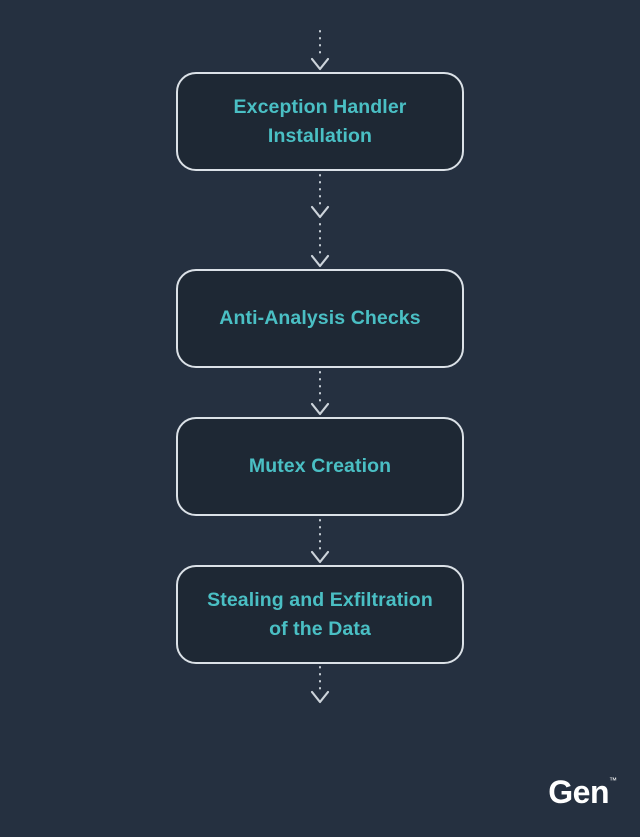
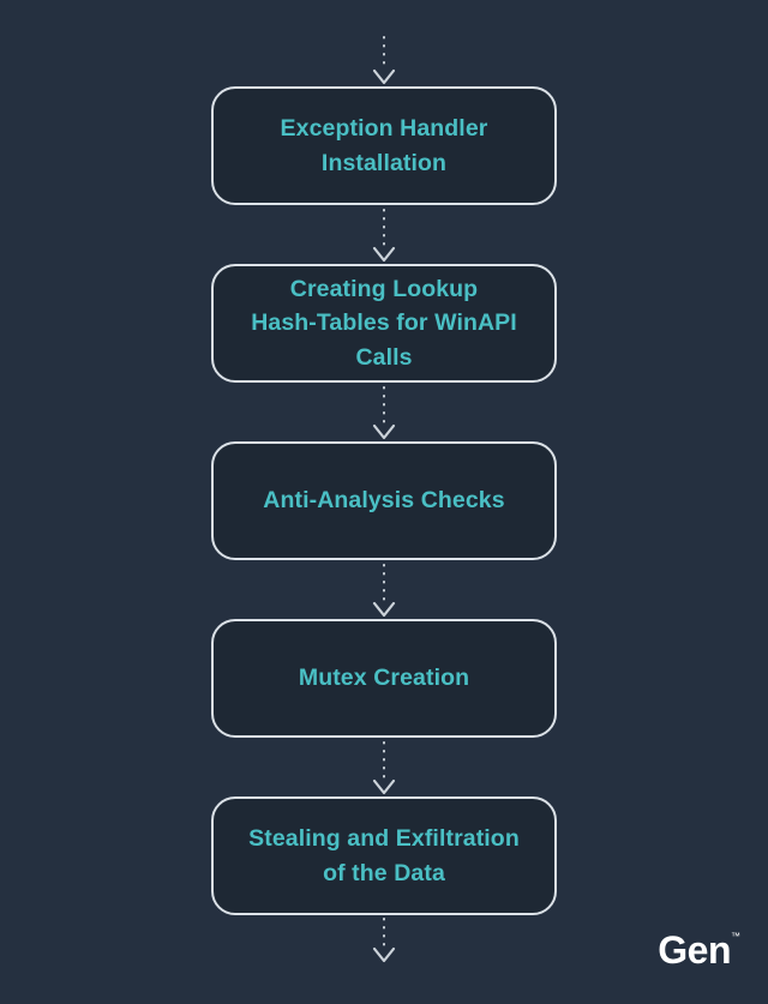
  Exception Handler
  Installation
+ Creating Lookup
+ Hash-Tables for WinAPI Calls
  Anti-Analysis Checks
  Mutex Creation
  Stealing and Exfiltration
  of the Data
  Gen™
